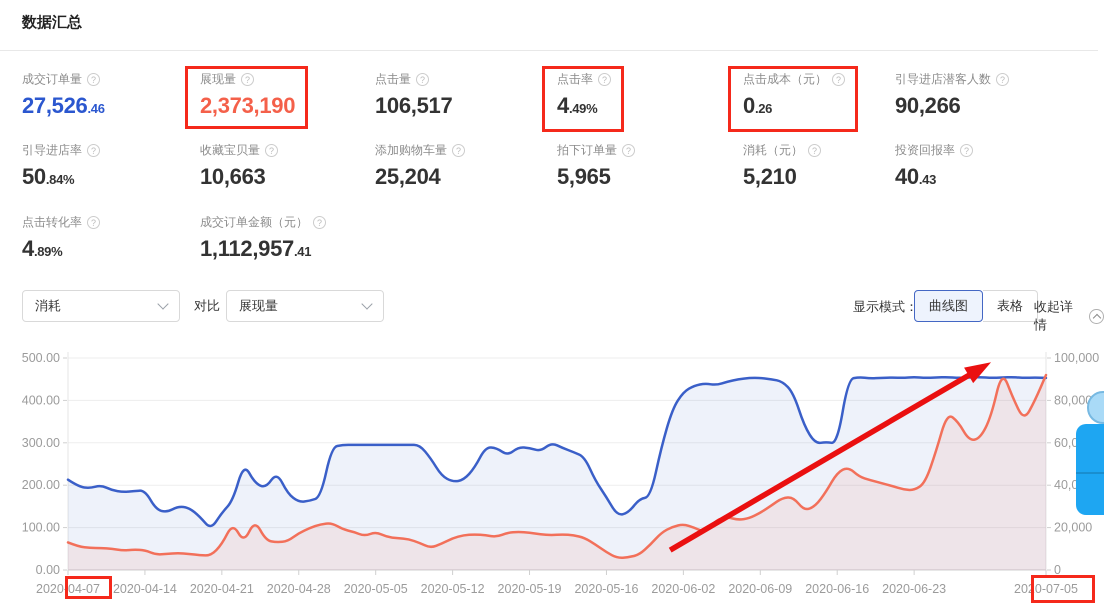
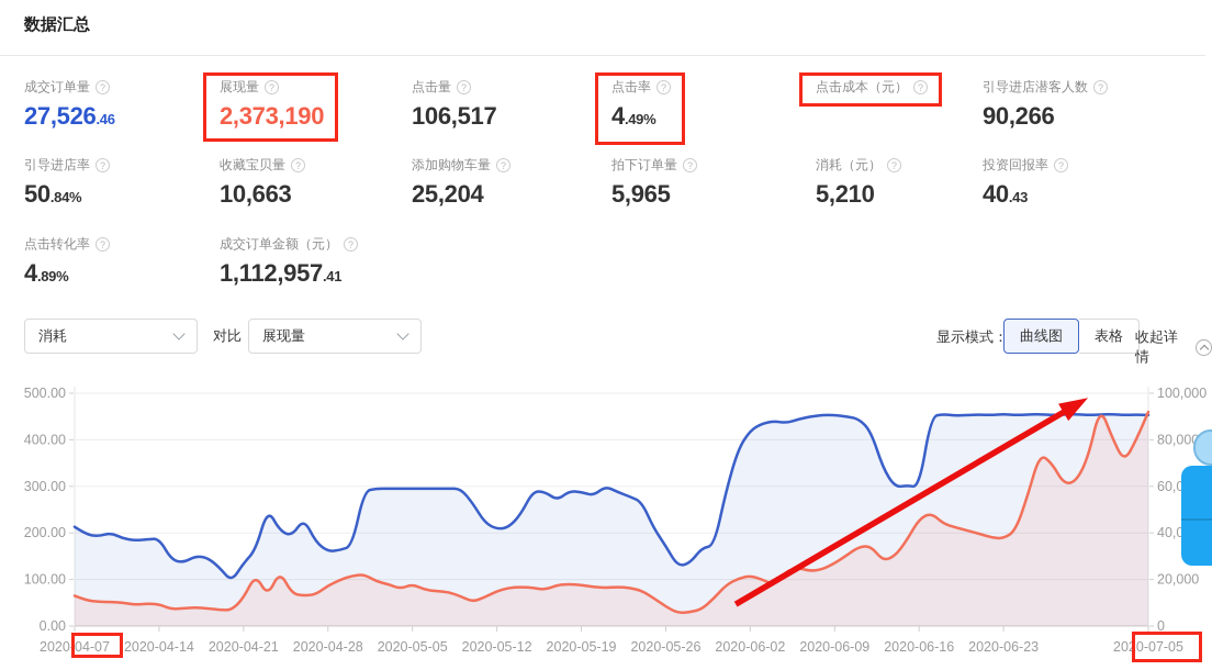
  数据汇总
  0.00
  100.00
  200.00
  300.00
  400.00
  500.00
  0
  20,000
  80,00
  100,000
  2020-04-07
  2020-04-14
  2020-04-21
  2020-04-28
  2020-05-05
  2020-05-12
  2020-05-19
- 2020-05-16
+ 2020-05-26
  2020-06-02
  2020-06-09
  2020-06-16
  2020-06-23
  2020-07-05
  成交订单量
  ?
  27,526.46
  展现量
  ?
  2,373,190
  点击量
  ?
  106,517
  点击率
  ?
  4.49%
  点击成本（元）
  ?
- 0.26
  引导进店潜客人数
  ?
  90,266
  引导进店率
  ?
  50.84%
  收藏宝贝量
  ?
  10,663
  添加购物车量
  ?
  25,204
  拍下订单量
  ?
  5,965
  消耗（元）
  ?
  5,210
  投资回报率
  ?
  40.43
  点击转化率
  ?
  4.89%
  成交订单金额（元）
  ?
  1,112,957.41
  消耗
  对比
  展现量
  显示模式：
  曲线图
  表格
  收起详情
